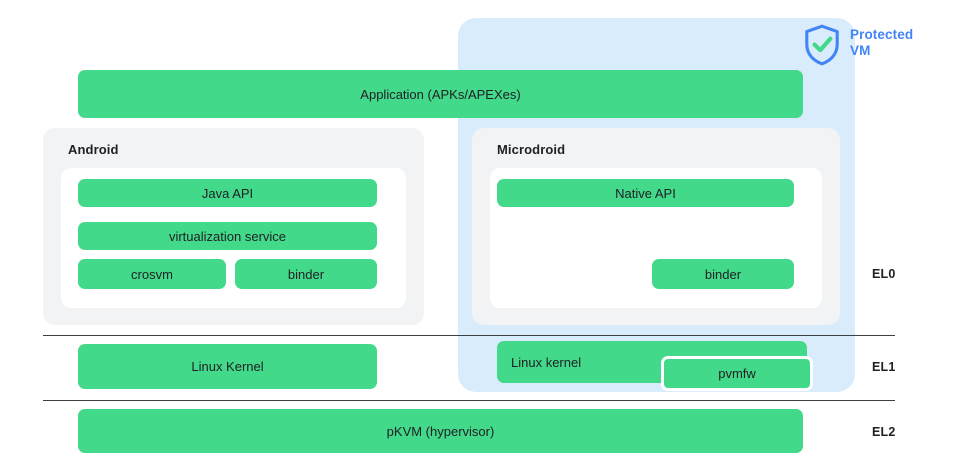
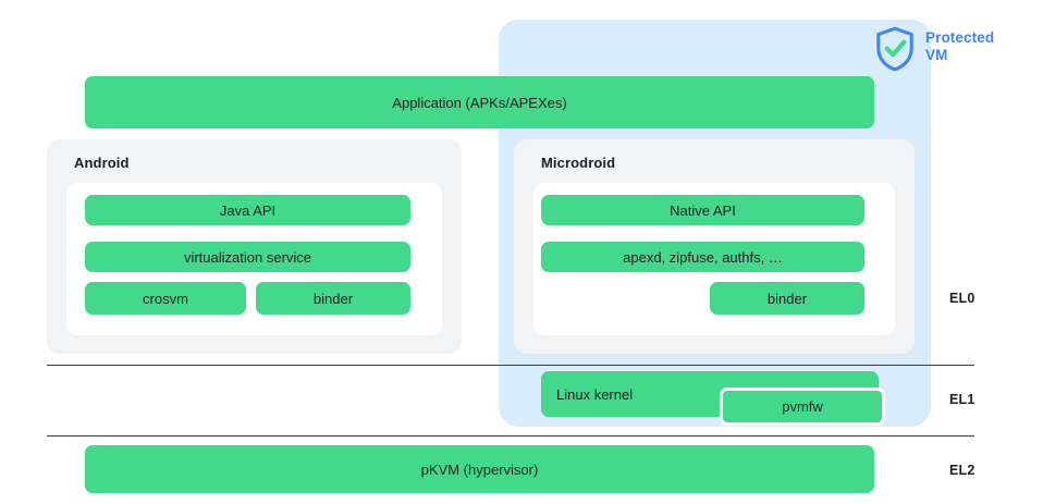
  Protected
  VM
  Application (APKs/APEXes)
  Android
  Java API
  virtualization service
  crosvm
  binder
  Microdroid
  Native API
+ apexd, zipfuse, authfs, …
  binder
- Linux Kernel
  Linux kernel
  pvmfw
  pKVM (hypervisor)
  EL0
  EL1
  EL2
